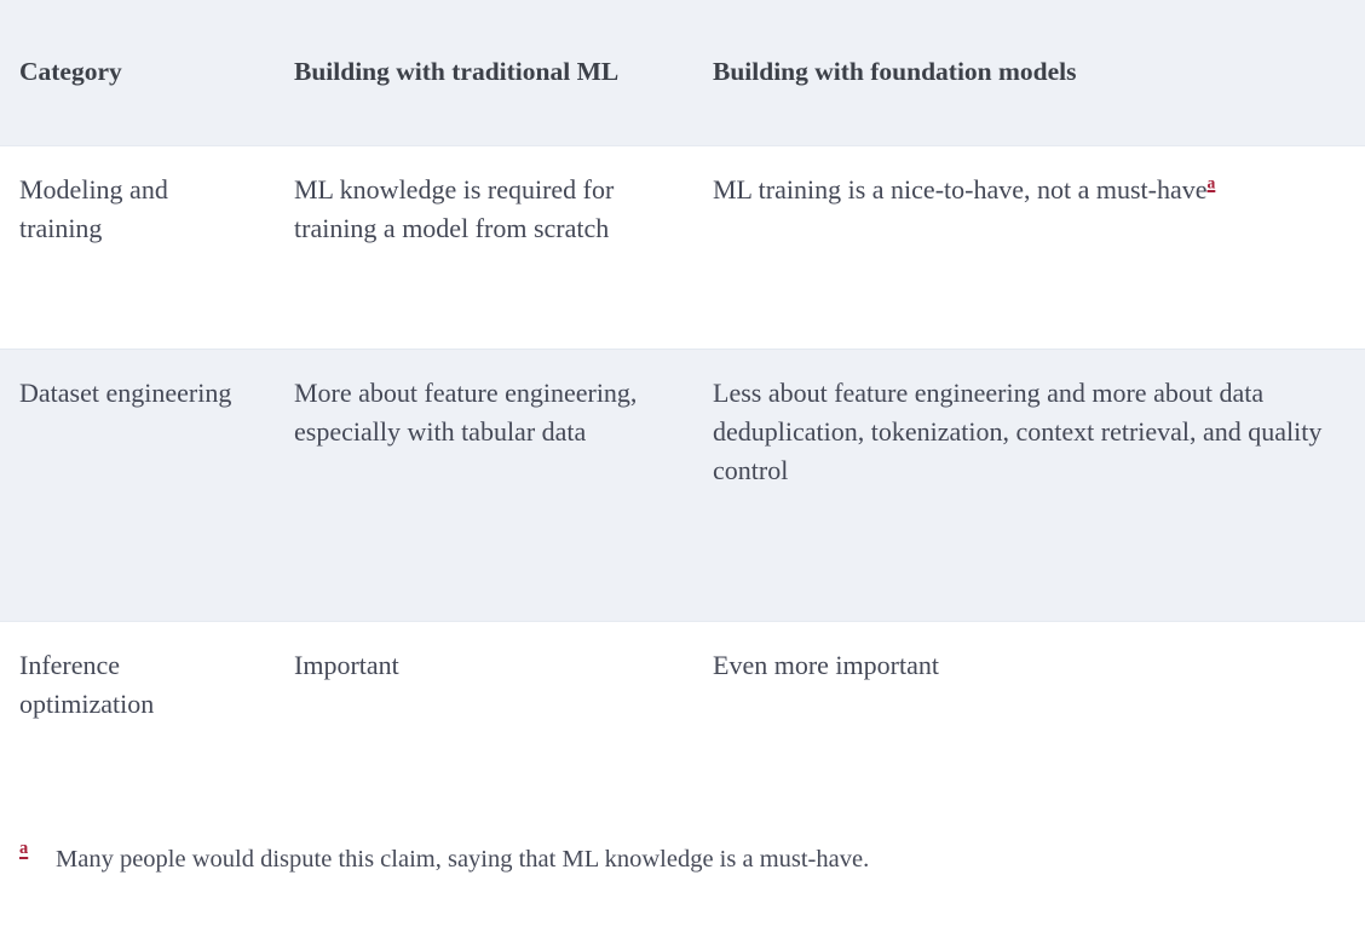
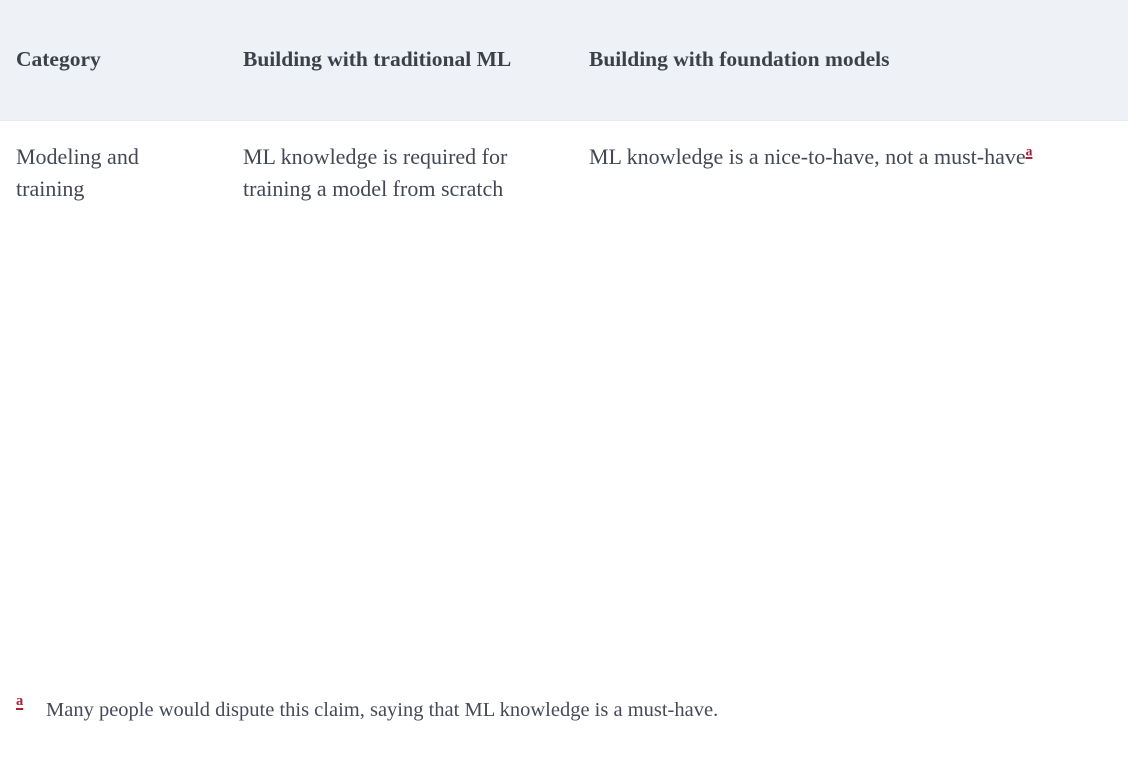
  Category	Building with traditional ML	Building with foundation models
- Modeling and training	ML knowledge is required for training a model from scratch	ML training is a nice-to-have, not a must-havea
+ Modeling and training	ML knowledge is required for training a model from scratch	ML knowledge is a nice-to-have, not a must-havea
- Dataset engineering	More about feature engineering, especially with tabular data	Less about feature engineering and more about data deduplication, tokenization, context retrieval, and quality control
- Inference optimization	Important	Even more important
  a
  Many people would dispute this claim, saying that ML knowledge is a must-have.
